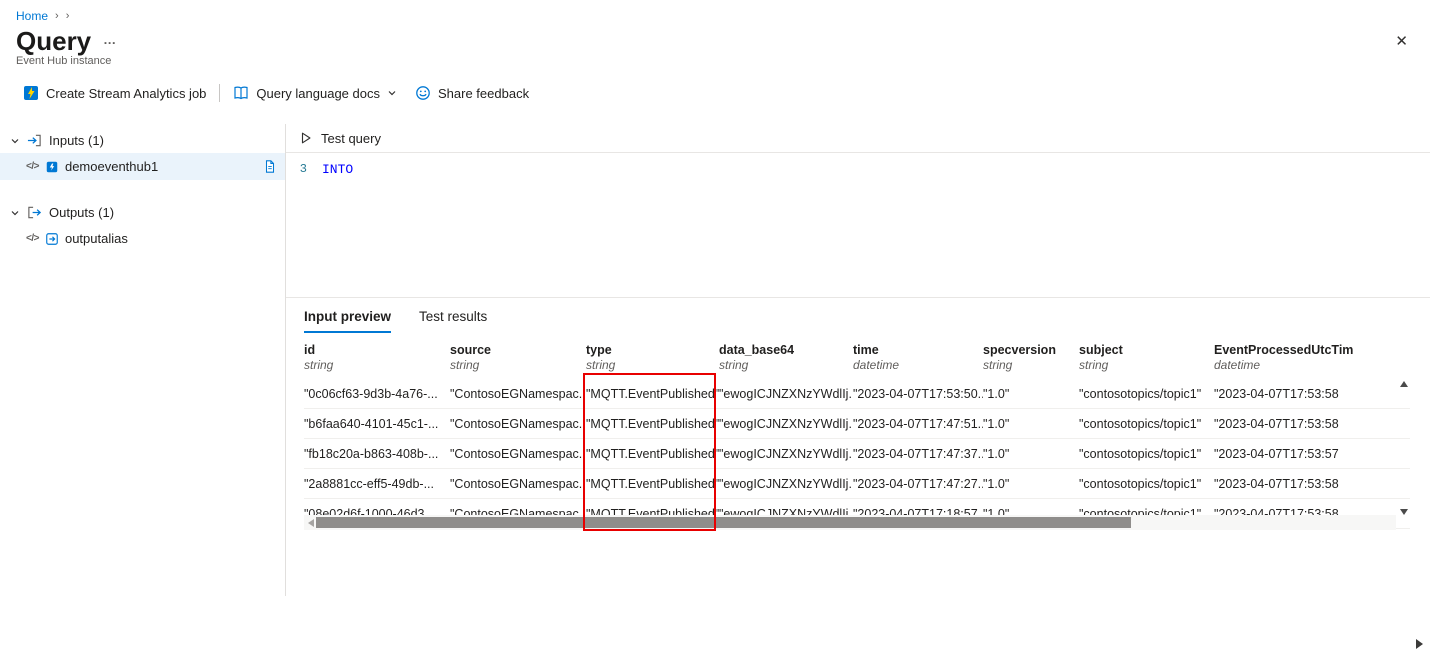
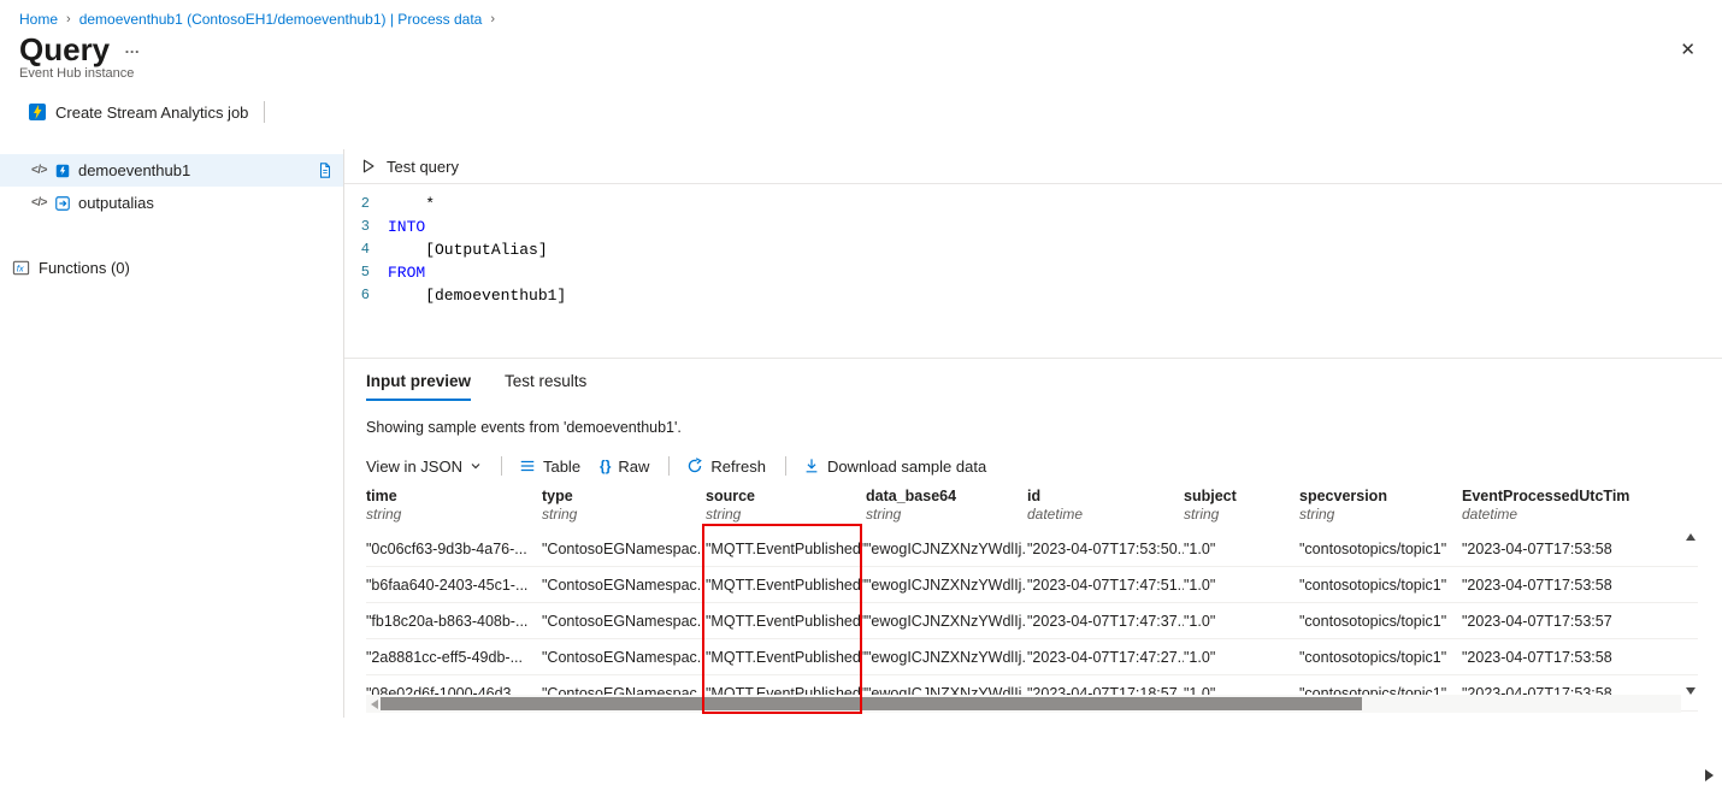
  Home
  ›
+ demoeventhub1 (ContosoEH1/demoeventhub1) | Process data
  ›
  Query
  …
  ✕
  Event Hub instance
  Create Stream Analytics job
- Query language docs
- Share feedback
- Inputs (1)
  </>
  demoeventhub1
- Outputs (1)
  </>
  outputalias
+ fx
+ Functions (0)
  Test query
+ 2
+ *
  3
  INTO
+ 4
+ [OutputAlias]
+ 5
+ FROM
+ 6
+ [demoeventhub1]
  Input preview
  Test results
+ Showing sample events from 'demoeventhub1'.
+ View in JSON
+ Table
+ {}
+ Raw
+ Refresh
+ Download sample data
- id
+ time
  string
- source
+ type
  string
- type
+ source
  string
  data_base64
  string
- time
+ id
  datetime
- specversion
+ subject
  string
- subject
+ specversion
  string
  EventProcessedUtcTim
  datetime
  "0c06cf63-9d3b-4a76-...
  "ContosoEGNamespac..
  "MQTT.EventPublished"
  "ewogICJNZXNzYWdlIj.
  "2023-04-07T17:53:50..
  "1.0"
  "contosotopics/topic1"
  "2023-04-07T17:53:58
- "b6faa640-4101-45c1-...
+ "b6faa640-2403-45c1-...
  "ContosoEGNamespac..
  "MQTT.EventPublished"
  "ewogICJNZXNzYWdlIj.
  "2023-04-07T17:47:51..
  "1.0"
  "contosotopics/topic1"
  "2023-04-07T17:53:58
  "fb18c20a-b863-408b-...
  "ContosoEGNamespac..
  "MQTT.EventPublished"
  "ewogICJNZXNzYWdlIj.
  "2023-04-07T17:47:37..
  "1.0"
  "contosotopics/topic1"
  "2023-04-07T17:53:57
  "2a8881cc-eff5-49db-...
  "ContosoEGNamespac..
  "MQTT.EventPublished"
  "ewogICJNZXNzYWdlIj.
  "2023-04-07T17:47:27..
  "1.0"
  "contosotopics/topic1"
  "2023-04-07T17:53:58
  "08e02d6f-1000-46d3...
  "ContosoEGNamespac..
  "MQTT.EventPublished"
  "ewogICJNZXNzYWdlIj.
  "2023-04-07T17:18:57..
  "1.0"
  "contosotopics/topic1"
  "2023-04-07T17:53:58
